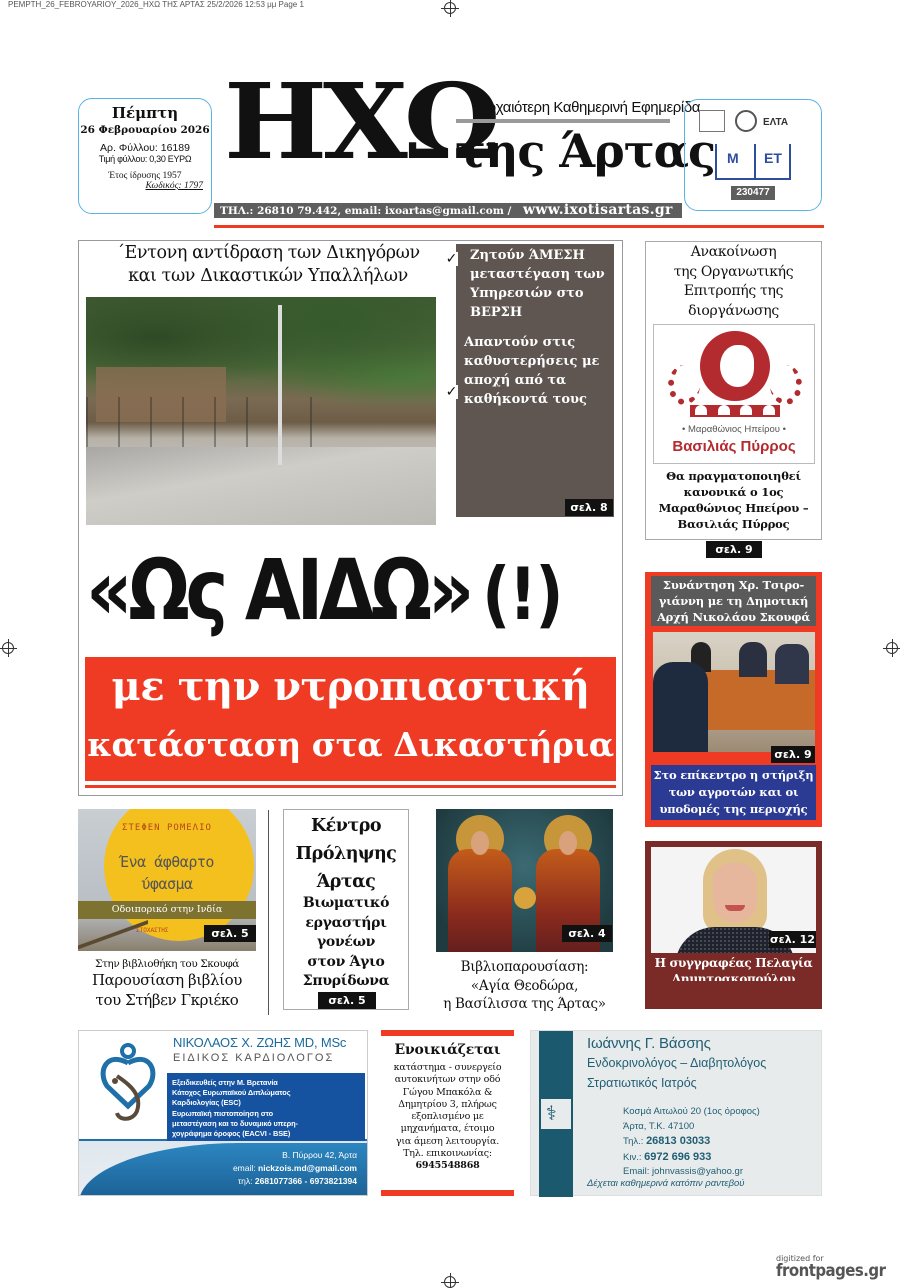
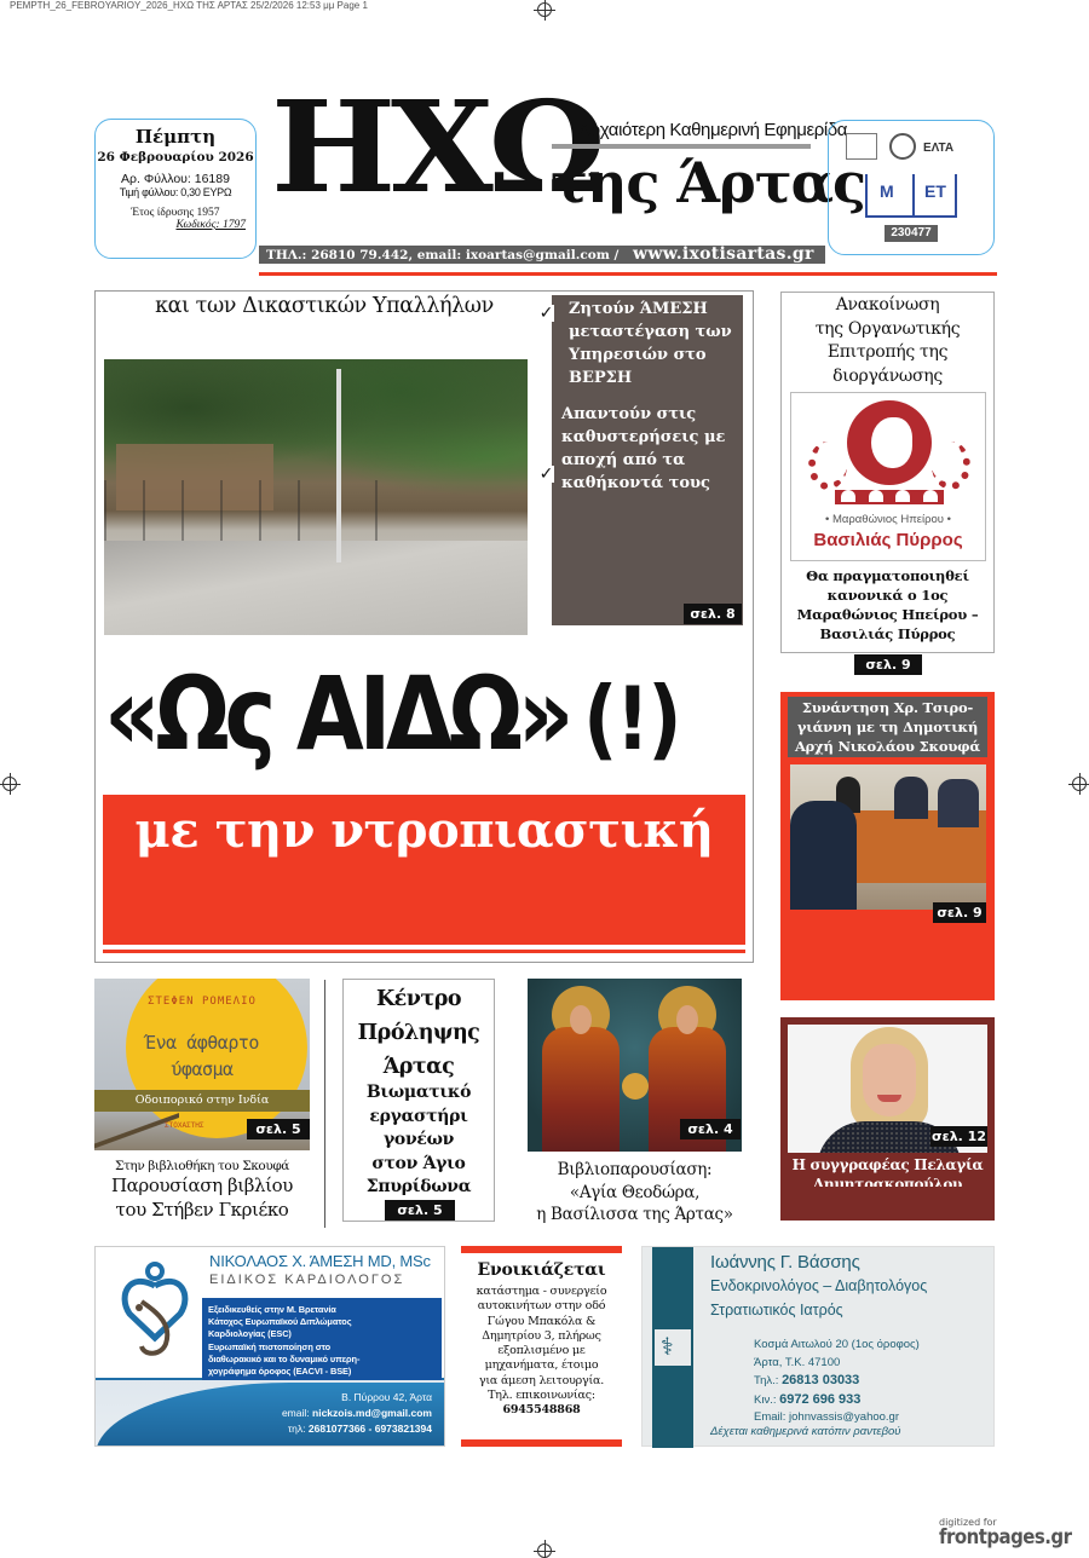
  ΡΕΜΡΤΗ_26_FEBROYARIOY_2026_ΗΧΩ ΤΗΣ ΑΡΤΑΣ 25/2/2026 12:53 μμ Page 1
  Πέμπτη
  26 Φεβρουαρίου 2026
  Αρ. Φύλλου: 16189
  Τιμή φύλλου: 0,30 ΕΥΡΩ
  Έτος ίδρυσης 1957
  Κωδικός: 1797
  ΗΧΩ
  Αρχαιότερη Καθημερινή Εφημερίδα
  της Άρτας
  ΤΗΛ.: 26810 79.442, email: ixoartas@gmail.com / www.ixotisartas.gr
  ΕΛΤΑ
  Μ
  ΕΤ
  230477
- ΄Εντονη αντίδραση των Δικηγόρων
  και των Δικαστικών Υπαλλήλων
  Ζητούν ΆΜΕΣΗ μεταστέγαση των Υπηρεσιών στο ΒΕΡΣΗ
  Απαντούν στις καθυστερήσεις με αποχή από τα καθήκοντά τους
  ✓
  ✓
  σελ. 8
  «Ως ΑΙΔΩ» (!)
  με την ντροπιαστική
- κατάσταση στα Δικαστήρια
  Ανακοίνωση
  της Οργανωτικής
  Επιτροπής της
  διοργάνωσης
  • Μαραθώνιος Ηπείρου •
  Βασιλιάς Πύρρος
  Θα πραγματοποιηθεί
  κανονικά ο 1ος
  Μαραθώνιος Ηπείρου –
  Βασιλιάς Πύρρος
  σελ. 9
  Συνάντηση Χρ. Τσιρο-
  γιάννη με τη Δημοτική
  Αρχή Νικολάου Σκουφά
  σελ. 9
- Στο επίκεντρο η στήριξη
- των αγροτών και οι
- υποδομές της περιοχής
  ΣΤΕΦΕΝ ΡΟΜΕΛΙΟ
  Ένα άφθαρτο
  ύφασμα
  Οδοιπορικό στην Ινδία
  σελ. 5
  Στην βιβλιοθήκη του Σκουφά
  Παρουσίαση βιβλίου
  του Στήβεν Γκριέκο
  Κέντρο
  Πρόληψης
  Άρτας
  Βιωματικό
  εργαστήρι
  γονέων
  στον Άγιο
  Σπυρίδωνα
  σελ. 5
  σελ. 4
  Βιβλιοπαρουσίαση:
  «Αγία Θεοδώρα,
  η Βασίλισσα της Άρτας»
  σελ. 12
  Η συγγραφέας Πελαγία
  Δημητρακοπούλου
- ΝΙΚΟΛΑΟΣ Χ. ΖΩΗΣ MD, MSc
+ ΝΙΚΟΛΑΟΣ Χ. ΆΜΕΣΗ MD, MSc
  ΕΙΔΙΚΟΣ ΚΑΡΔΙΟΛΟΓΟΣ
  Εξειδικευθείς στην Μ. Βρετανία
  Κάτοχος Ευρωπαϊκού Διπλώματος
  Καρδιολογίας (ESC)
  Ευρωπαϊκή πιστοποίηση στο
- μεταστέγαση και το δυναμικό υπερη-
+ διαθωρακικό και το δυναμικό υπερη-
  χογράφημα όροφος (EACVI - BSE)
  Β. Πύρρου 42, Άρτα
  email: nickzois.md@gmail.com
  τηλ: 2681077366 - 6973821394
  Ενοικιάζεται
  κατάστημα - συνεργείο
  αυτοκινήτων στην οδό
  Γώγου Μπακόλα &
  Δημητρίου 3, πλήρως
  εξοπλισμένο με
  μηχανήματα, έτοιμο
  για άμεση λειτουργία.
  Τηλ. επικοινωνίας:
  6945548868
  ⚕
  Ιωάννης Γ. Βάσσης
  Ενδοκρινολόγος – Διαβητολόγος
  Στρατιωτικός Ιατρός
  Κοσμά Αιτωλού 20 (1ος όροφος)
  Άρτα, Τ.Κ. 47100
  Τηλ.: 26813 03033
  Κιν.: 6972 696 933
  Email: johnvassis@yahoo.gr
  Δέχεται καθημερινά κατόπιν ραντεβού
  digitized for
  frontpages.gr
